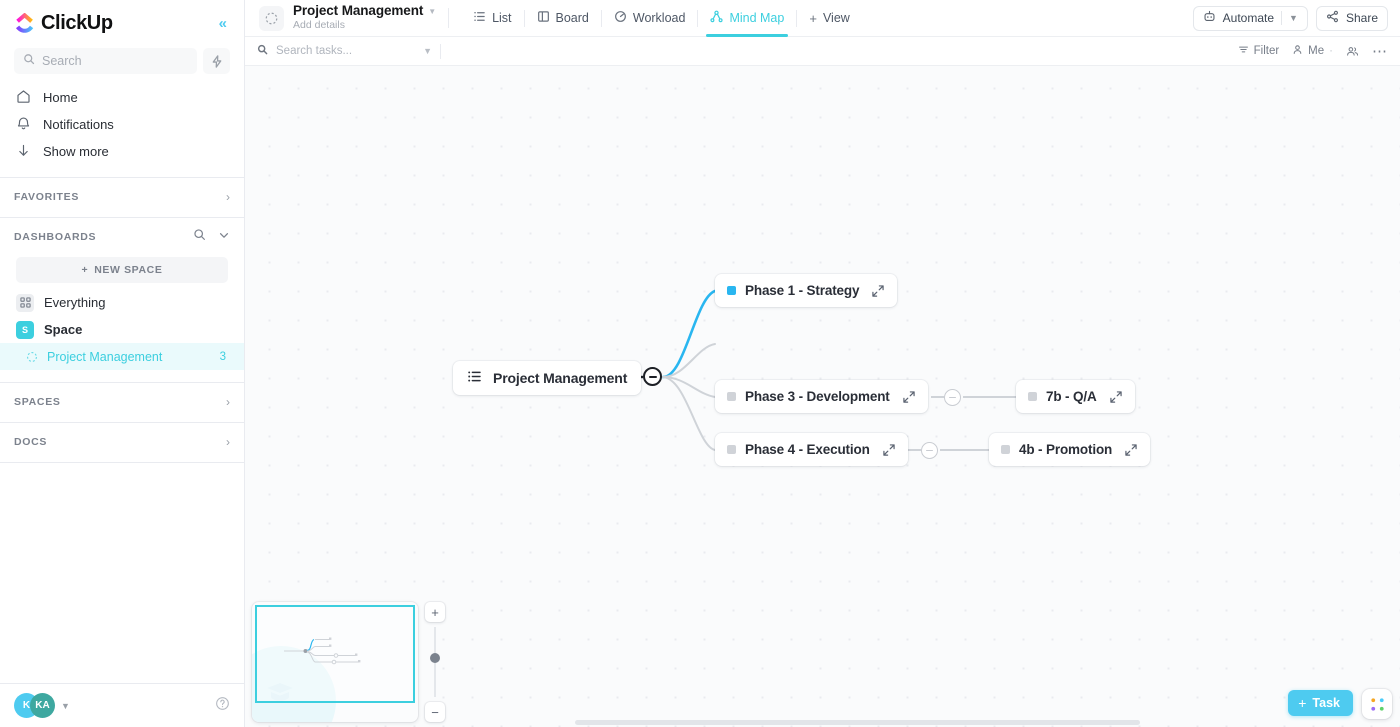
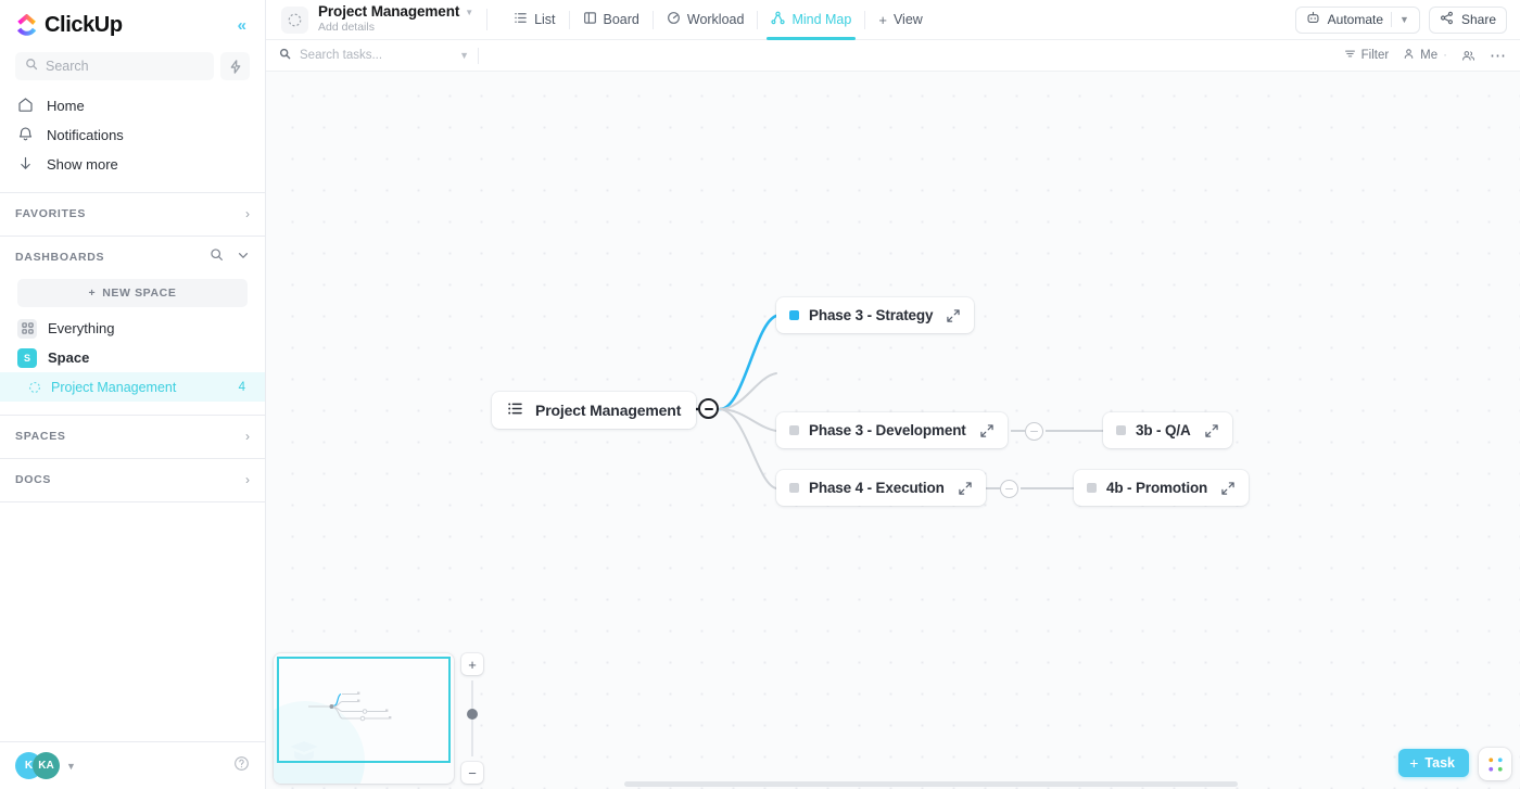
  ClickUp
  «
  Search
  Home
  Notifications
  Show more
  FAVORITES
  ›
  DASHBOARDS
  +
  NEW SPACE
  Everything
  S
  Space
  Project Management
- 3
+ 4
  SPACES
  ›
  DOCS
  ›
  K
  KA
  ▼
  Project Management
  ▼
  Add details
  List
  Board
  Workload
  Mind Map
  +
  View
  Automate
  ▼
  Share
  Search tasks...
  ▼
  Filter
  Me
  ·
  ⋯
  Project Management
- Phase 1 - Strategy
+ Phase 3 - Strategy
  Phase 3 - Development
- 7b - Q/A
+ 3b - Q/A
  Phase 4 - Execution
  4b - Promotion
  +
  −
  +
  Task
